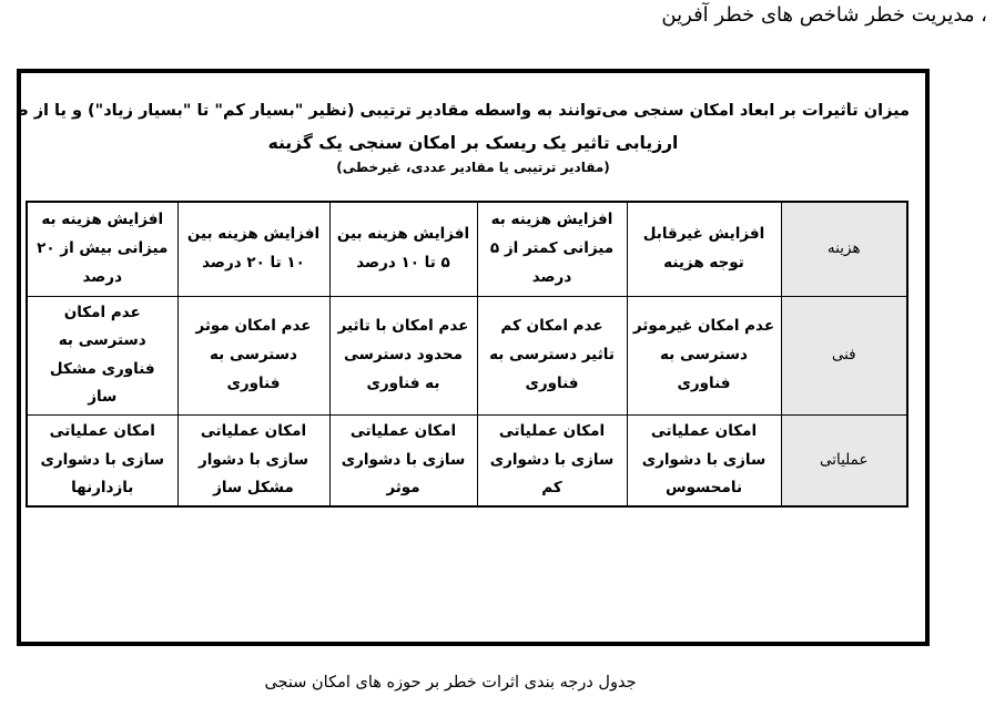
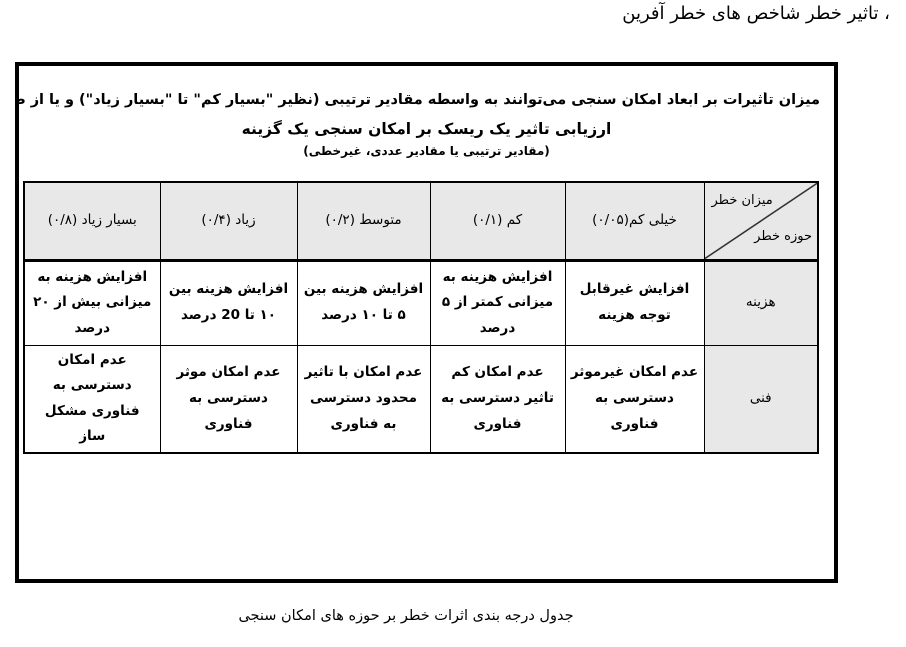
- ، مدیریت خطر شاخص های خطر آفرین
+ ، تاثیر خطر شاخص های خطر آفرین
  میزان تأثیرات بر ابعاد امکان سنجی می‌توانند به واسطه مقادیر ترتیبی (نظیر "بسیار کم" تا "بسیار زیاد") و یا از ط
  ارزیابی تاثیر یک ریسک بر امکان سنجی یک گزینه
  (مقادیر ترتیبی یا مقادیر عددی، غیرخطی)
+ میزان خطر حوزه خطر	خیلی کم(۰/۰۵)	کم (۰/۱)	متوسط (۰/۲)	زیاد (۰/۴)	بسیار زیاد (۰/۸)
- هزینه	افزایش غیرقابل توجه هزینه	افزایش هزینه به میزانی کمتر از ۵ درصد	افزایش هزینه بین ۵ تا ۱۰ درصد	افزایش هزینه بین ۱۰ تا ۲۰ درصد	افزایش هزینه به میزانی بیش از ۲۰ درصد
+ هزینه	افزایش غیرقابل توجه هزینه	افزایش هزینه به میزانی کمتر از ۵ درصد	افزایش هزینه بین ۵ تا ۱۰ درصد	افزایش هزینه بین ۱۰ تا 20 درصد	افزایش هزینه به میزانی بیش از ۲۰ درصد
  فنی	عدم امکان غیرموثر دسترسی به فناوری	عدم امکان کم تاثیر دسترسی به فناوری	عدم امکان با تاثیر محدود دسترسی به فناوری	عدم امکان موثر دسترسی به فناوری	عدم امکان دسترسی به فناوری مشکل ساز
- عملیاتی	امکان عملیاتی سازی با دشواری نامحسوس	امکان عملیاتی سازی با دشواری کم	امکان عملیاتی سازی با دشواری موثر	امکان عملیاتی سازی با دشوار مشکل ساز	امکان عملیاتی سازی با دشواری بازدارنها
  جدول درجه بندی اثرات خطر بر حوزه های امکان سنجی
